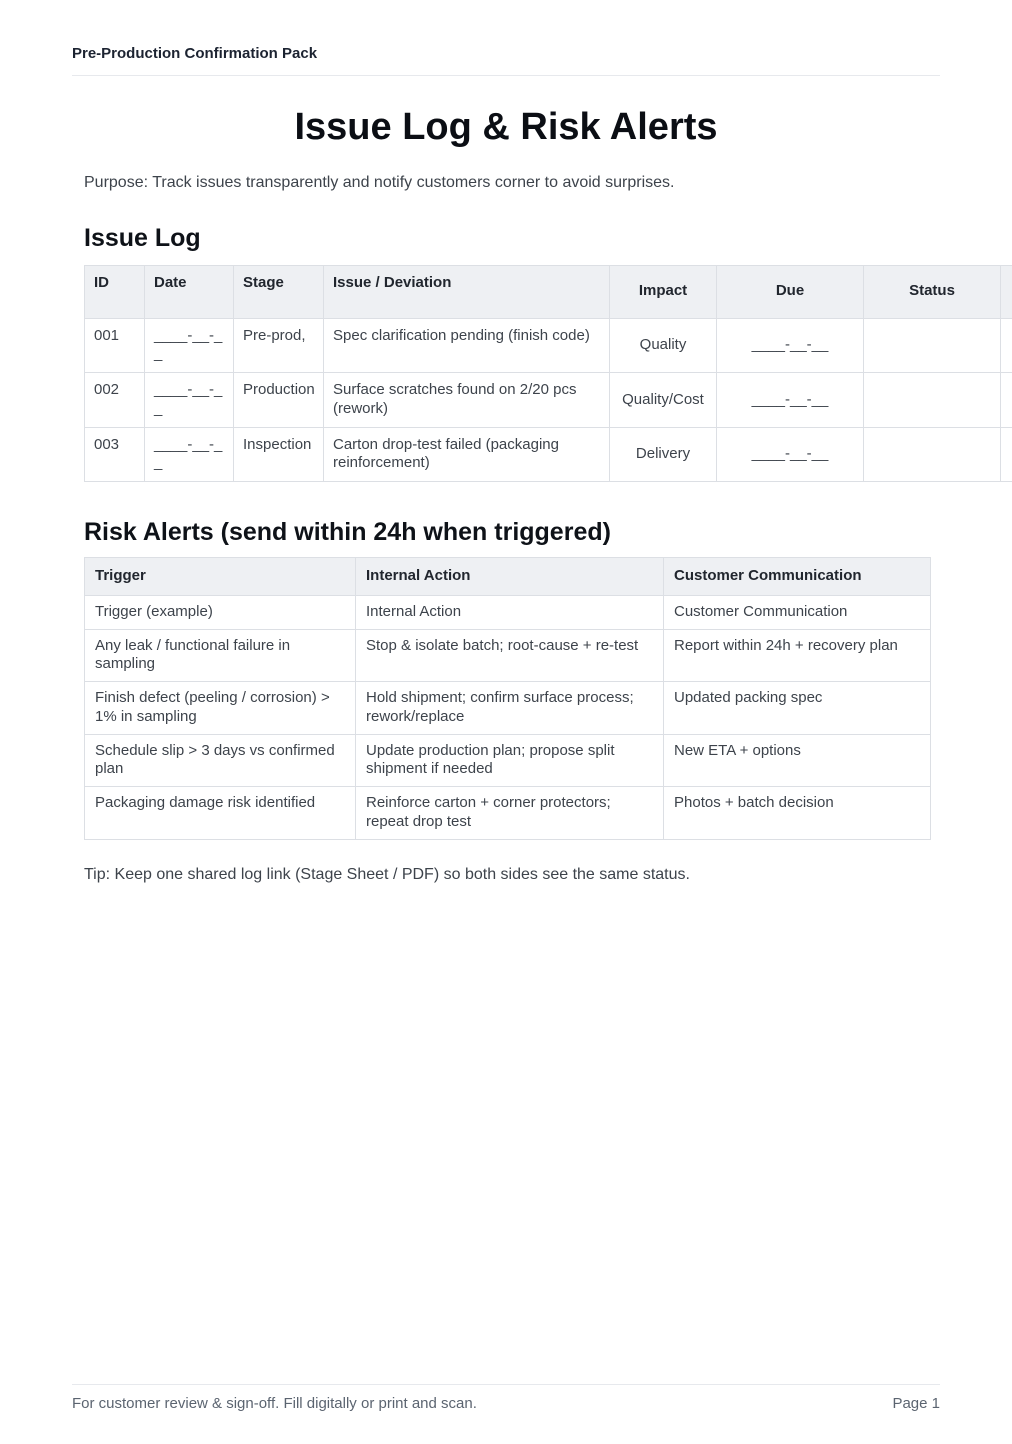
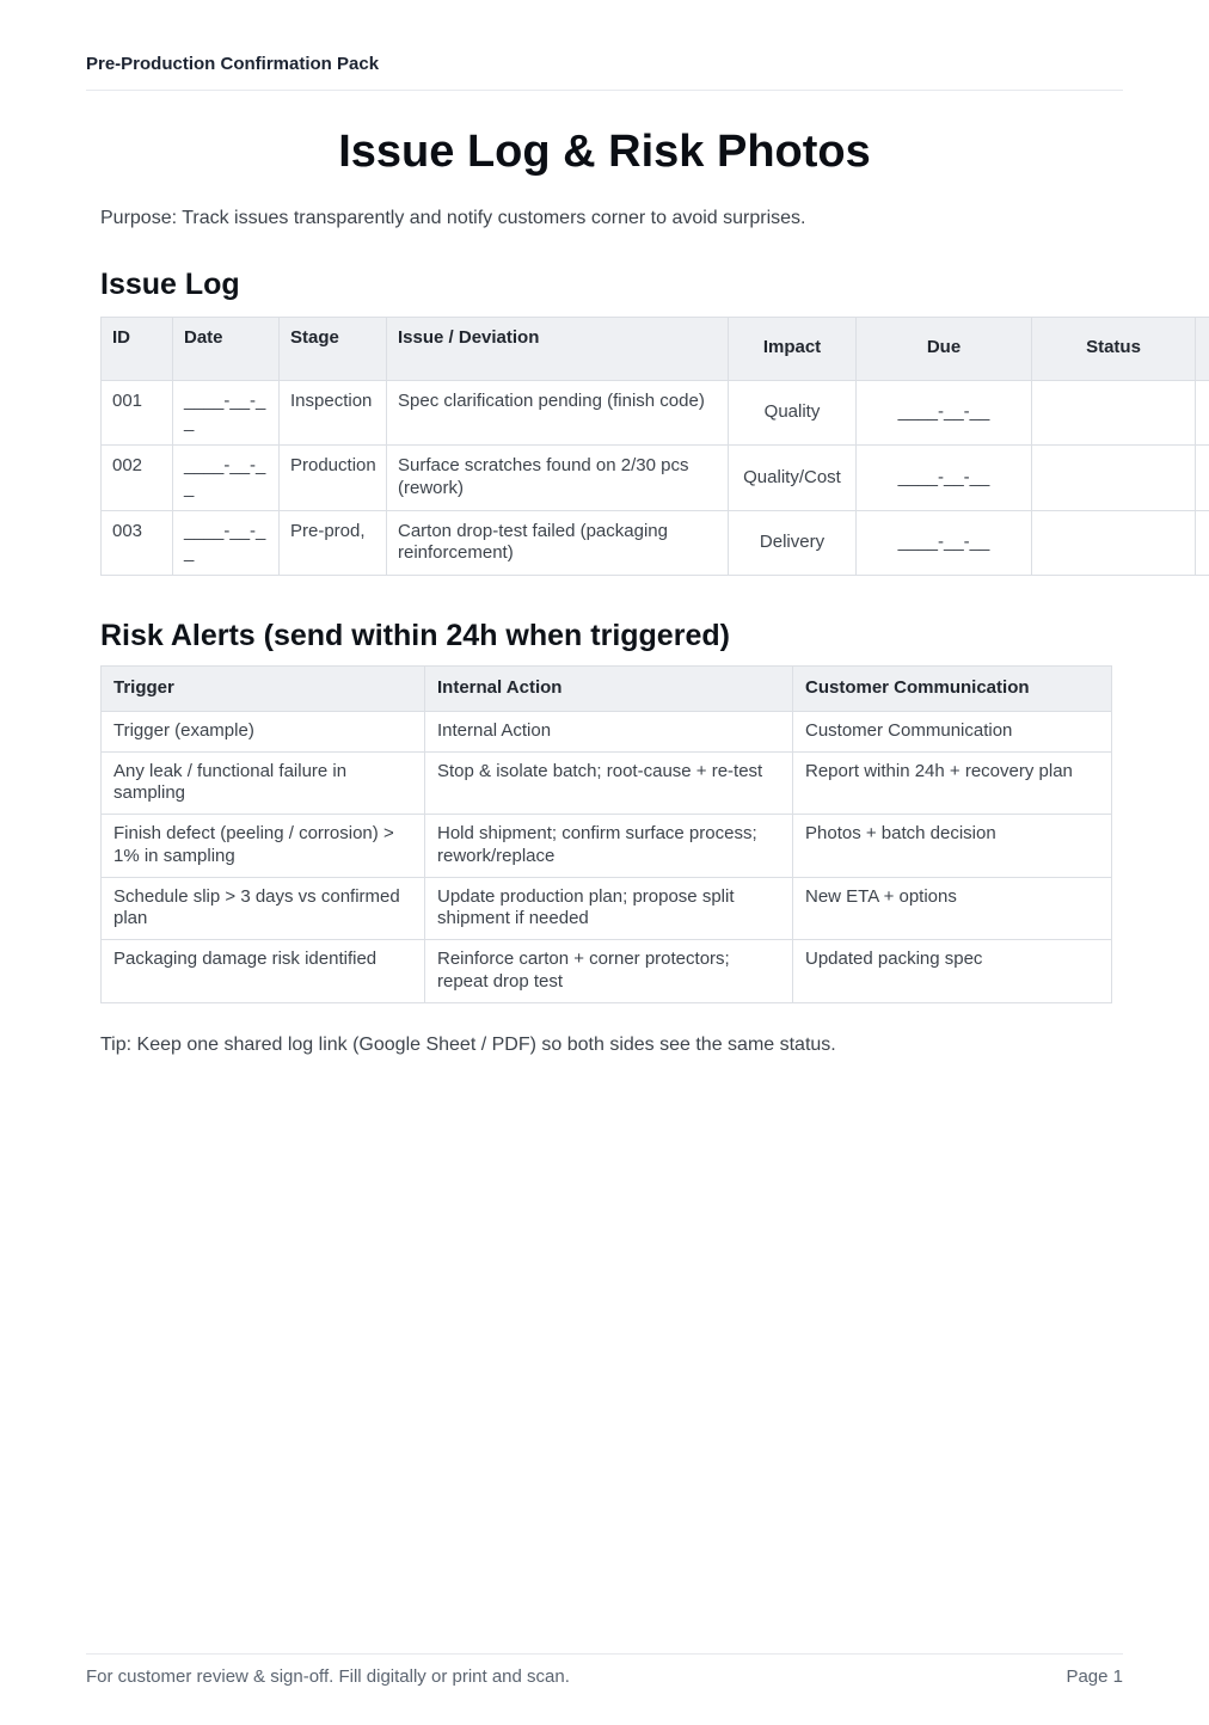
  Pre-Production Confirmation Pack
- Issue Log & Risk Alerts
+ Issue Log & Risk Photos
  Purpose: Track issues transparently and notify customers corner to avoid surprises.
  Issue Log
  ID	Date	Stage	Issue / Deviation	Impact	Due	Status
- 001	____-__-__	Pre-prod,	Spec clarification pending (finish code)	Quality	____-__-__
+ 001	____-__-__	Inspection	Spec clarification pending (finish code)	Quality	____-__-__
- 002	____-__-__	Production	Surface scratches found on 2/20 pcs (rework)	Quality/Cost	____-__-__
+ 002	____-__-__	Production	Surface scratches found on 2/30 pcs (rework)	Quality/Cost	____-__-__
- 003	____-__-__	Inspection	Carton drop-test failed (packaging reinforcement)	Delivery	____-__-__
+ 003	____-__-__	Pre-prod,	Carton drop-test failed (packaging reinforcement)	Delivery	____-__-__
  Risk Alerts (send within 24h when triggered)
  Trigger	Internal Action	Customer Communication
  Trigger (example)	Internal Action	Customer Communication
  Any leak / functional failure in sampling	Stop & isolate batch; root-cause + re-test	Report within 24h + recovery plan
- Finish defect (peeling / corrosion) > 1% in sampling	Hold shipment; confirm surface process; rework/replace	Updated packing spec
+ Finish defect (peeling / corrosion) > 1% in sampling	Hold shipment; confirm surface process; rework/replace	Photos + batch decision
  Schedule slip > 3 days vs confirmed plan	Update production plan; propose split shipment if needed	New ETA + options
- Packaging damage risk identified	Reinforce carton + corner protectors; repeat drop test	Photos + batch decision
+ Packaging damage risk identified	Reinforce carton + corner protectors; repeat drop test	Updated packing spec
- Tip: Keep one shared log link (Stage Sheet / PDF) so both sides see the same status.
+ Tip: Keep one shared log link (Google Sheet / PDF) so both sides see the same status.
  For customer review & sign-off. Fill digitally or print and scan.
  Page 1
